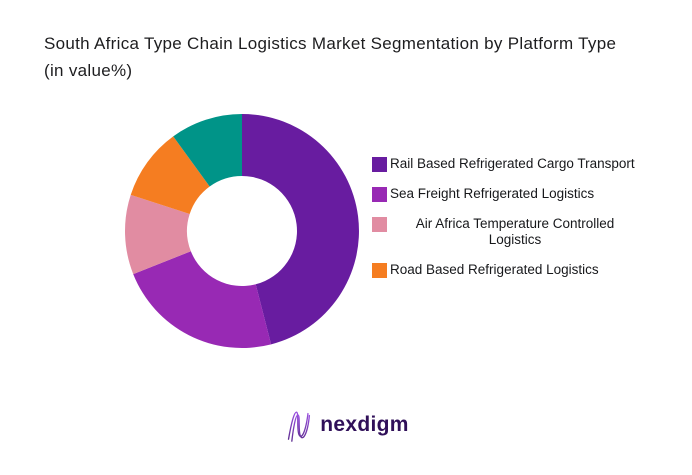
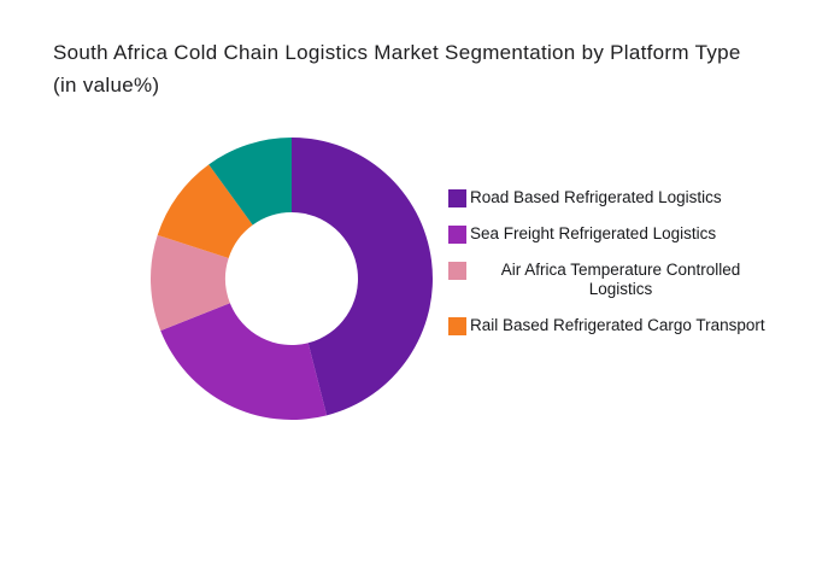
- South Africa Type Chain Logistics Market Segmentation by Platform Type (in value%)
+ South Africa Cold Chain Logistics Market Segmentation by Platform Type (in value%)
- Rail Based Refrigerated Cargo Transport
+ Road Based Refrigerated Logistics
  Sea Freight Refrigerated Logistics
  Air Africa Temperature Controlled Logistics
- Road Based Refrigerated Logistics
+ Rail Based Refrigerated Cargo Transport
- nexdigm
